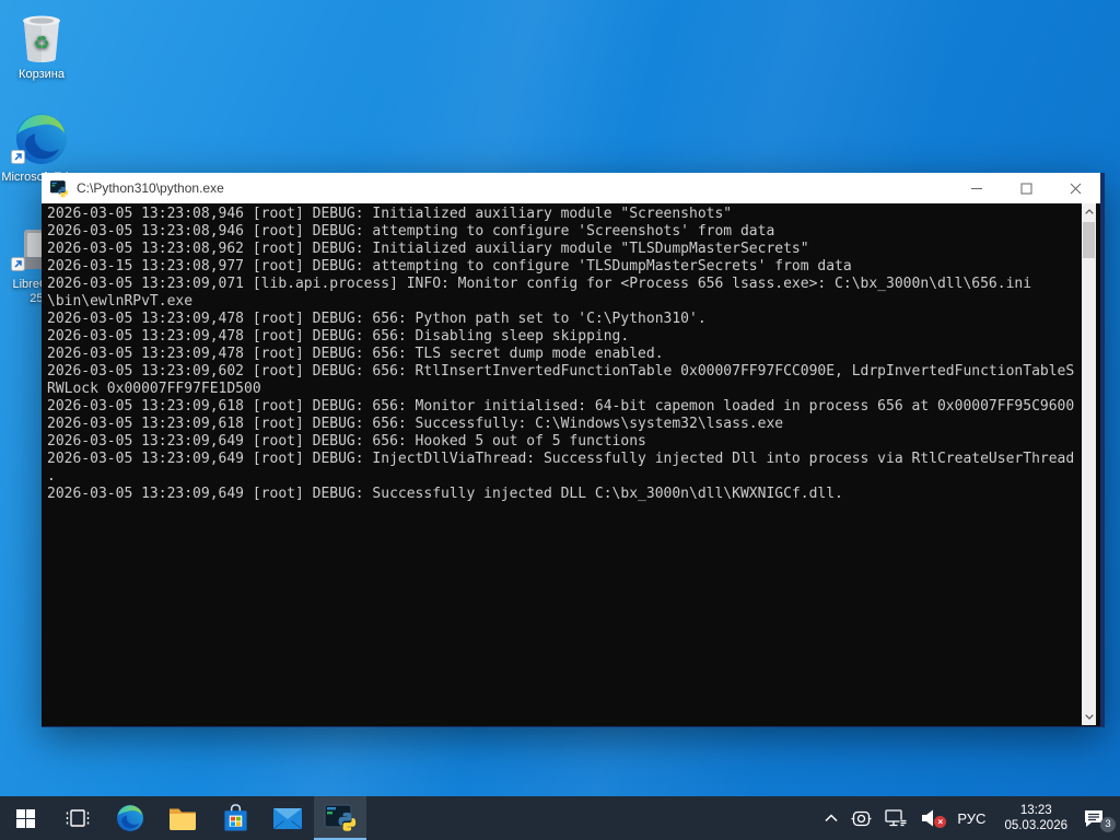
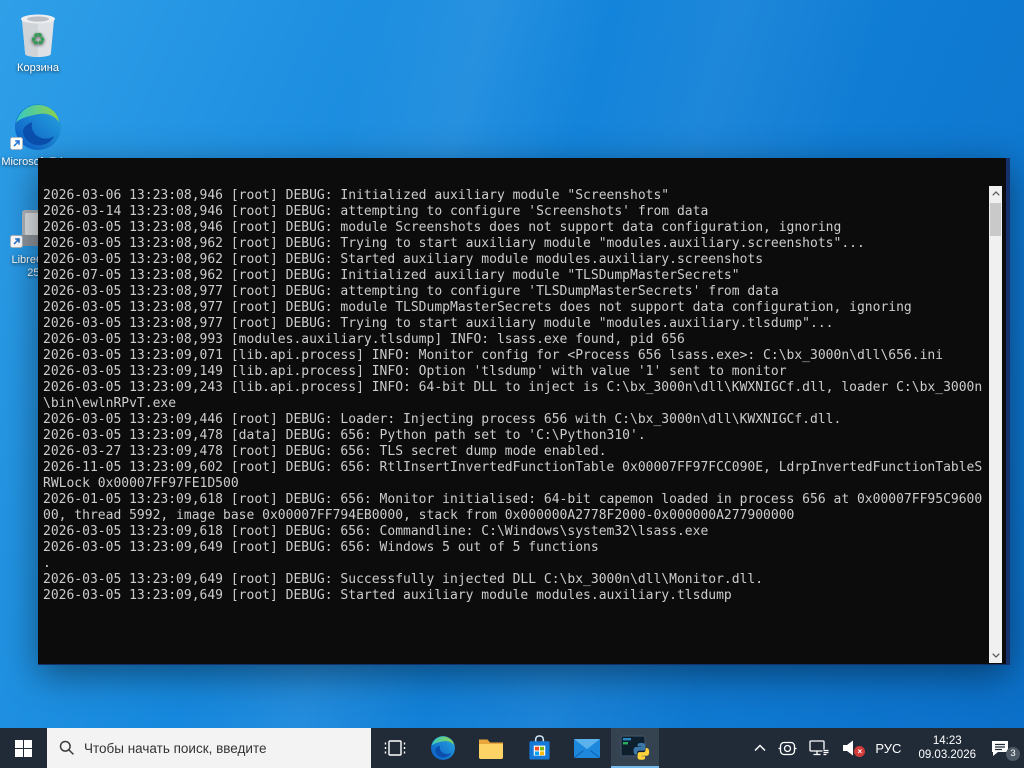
  ♻
  Корзина
- C:\Python310\python.exe
- 2026-03-05 13:23:08,946 [root] DEBUG: Initialized auxiliary module "Screenshots"
+ 2026-03-06 13:23:08,946 [root] DEBUG: Initialized auxiliary module "Screenshots"
- 2026-03-05 13:23:08,946 [root] DEBUG: attempting to configure 'Screenshots' from data
+ 2026-03-14 13:23:08,946 [root] DEBUG: attempting to configure 'Screenshots' from data
+ 2026-03-05 13:23:08,946 [root] DEBUG: module Screenshots does not support data configuration, ignoring
+ 2026-03-05 13:23:08,962 [root] DEBUG: Trying to start auxiliary module "modules.auxiliary.screenshots"...
+ 2026-03-05 13:23:08,962 [root] DEBUG: Started auxiliary module modules.auxiliary.screenshots
- 2026-03-05 13:23:08,962 [root] DEBUG: Initialized auxiliary module "TLSDumpMasterSecrets"
+ 2026-07-05 13:23:08,962 [root] DEBUG: Initialized auxiliary module "TLSDumpMasterSecrets"
- 2026-03-15 13:23:08,977 [root] DEBUG: attempting to configure 'TLSDumpMasterSecrets' from data
+ 2026-03-05 13:23:08,977 [root] DEBUG: attempting to configure 'TLSDumpMasterSecrets' from data
+ 2026-03-05 13:23:08,977 [root] DEBUG: module TLSDumpMasterSecrets does not support data configuration, ignoring
+ 2026-03-05 13:23:08,977 [root] DEBUG: Trying to start auxiliary module "modules.auxiliary.tlsdump"...
+ 2026-03-05 13:23:08,993 [modules.auxiliary.tlsdump] INFO: lsass.exe found, pid 656
  2026-03-05 13:23:09,071 [lib.api.process] INFO: Monitor config for <Process 656 lsass.exe>: C:\bx_3000n\dll\656.ini
+ 2026-03-05 13:23:09,149 [lib.api.process] INFO: Option 'tlsdump' with value '1' sent to monitor
+ 2026-03-05 13:23:09,243 [lib.api.process] INFO: 64-bit DLL to inject is C:\bx_3000n\dll\KWXNIGCf.dll, loader C:\bx_3000n
  \bin\ewlnRPvT.exe
+ 2026-03-05 13:23:09,446 [root] DEBUG: Loader: Injecting process 656 with C:\bx_3000n\dll\KWXNIGCf.dll.
- 2026-03-05 13:23:09,478 [root] DEBUG: 656: Python path set to 'C:\Python310'.
+ 2026-03-05 13:23:09,478 [data] DEBUG: 656: Python path set to 'C:\Python310'.
- 2026-03-05 13:23:09,478 [root] DEBUG: 656: Disabling sleep skipping.
- 2026-03-05 13:23:09,478 [root] DEBUG: 656: TLS secret dump mode enabled.
+ 2026-03-27 13:23:09,478 [root] DEBUG: 656: TLS secret dump mode enabled.
- 2026-03-05 13:23:09,602 [root] DEBUG: 656: RtlInsertInvertedFunctionTable 0x00007FF97FCC090E, LdrpInvertedFunctionTableS
+ 2026-11-05 13:23:09,602 [root] DEBUG: 656: RtlInsertInvertedFunctionTable 0x00007FF97FCC090E, LdrpInvertedFunctionTableS
  RWLock 0x00007FF97FE1D500
- 2026-03-05 13:23:09,618 [root] DEBUG: 656: Monitor initialised: 64-bit capemon loaded in process 656 at 0x00007FF95C9600
+ 2026-01-05 13:23:09,618 [root] DEBUG: 656: Monitor initialised: 64-bit capemon loaded in process 656 at 0x00007FF95C9600
+ 00, thread 5992, image base 0x00007FF794EB0000, stack from 0x000000A2778F2000-0x000000A277900000
- 2026-03-05 13:23:09,618 [root] DEBUG: 656: Successfully: C:\Windows\system32\lsass.exe
+ 2026-03-05 13:23:09,618 [root] DEBUG: 656: Commandline: C:\Windows\system32\lsass.exe
- 2026-03-05 13:23:09,649 [root] DEBUG: 656: Hooked 5 out of 5 functions
+ 2026-03-05 13:23:09,649 [root] DEBUG: 656: Windows 5 out of 5 functions
- 2026-03-05 13:23:09,649 [root] DEBUG: InjectDllViaThread: Successfully injected Dll into process via RtlCreateUserThread
  .
- 2026-03-05 13:23:09,649 [root] DEBUG: Successfully injected DLL C:\bx_3000n\dll\KWXNIGCf.dll.
+ 2026-03-05 13:23:09,649 [root] DEBUG: Successfully injected DLL C:\bx_3000n\dll\Monitor.dll.
+ 2026-03-05 13:23:09,649 [root] DEBUG: Started auxiliary module modules.auxiliary.tlsdump
+ Чтобы начать поиск, введите
  ×
  РУС
- 13:23
+ 14:23
- 05.03.2026
+ 09.03.2026
  3
